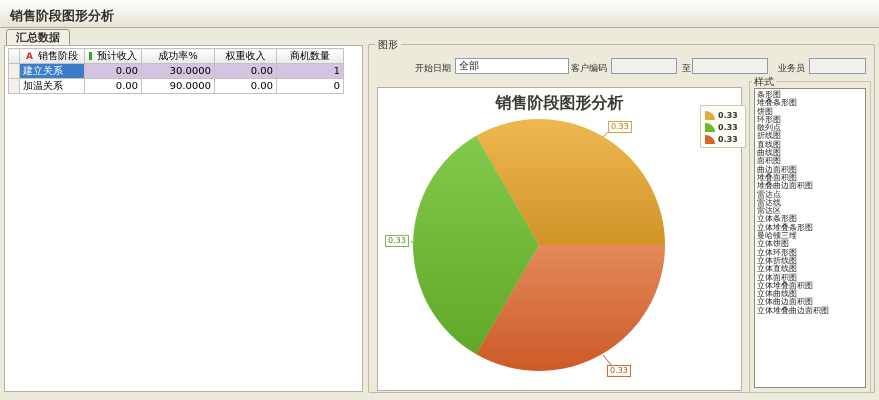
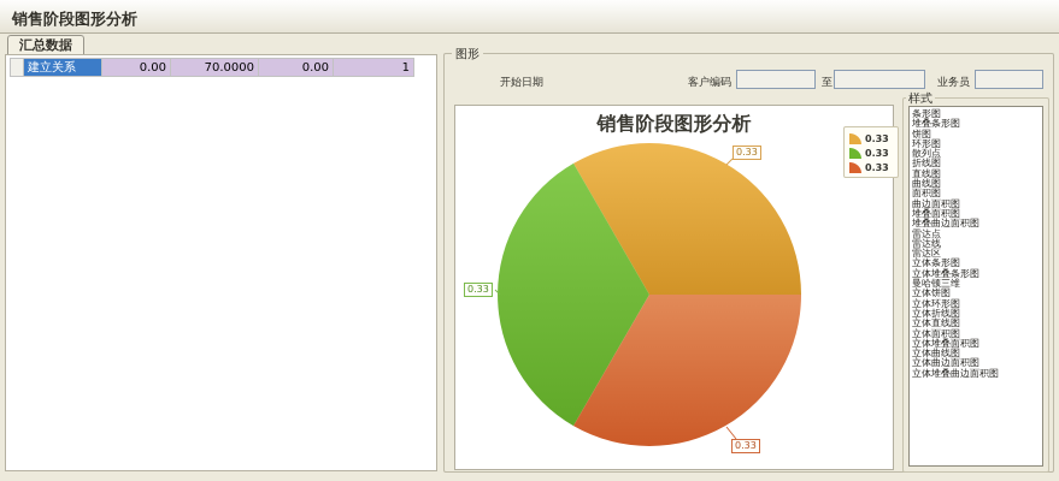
  销售阶段图形分析
  汇总数据
- 	A 销售阶段	预计收入	成功率%	权重收入	商机数量
- 	建立关系	0.00	30.0000	0.00	1
+ 	建立关系	0.00	70.0000	0.00	1
- 	加温关系	0.00	90.0000	0.00	0
  图形
  开始日期
- 全部
  客户编码
  至
  业务员
  销售阶段图形分析
  0.33
  0.33
  0.33
  0.33
  0.33
  0.33
  样式
  条形图
  堆叠条形图
  饼图
  环形图
  散列点
  折线图
  直线图
  曲线图
  面积图
  曲边面积图
  堆叠面积图
  堆叠曲边面积图
  雷达点
  雷达线
  雷达区
  立体条形图
  立体堆叠条形图
  曼哈顿三维
  立体饼图
  立体环形图
  立体折线图
  立体直线图
  立体面积图
  立体堆叠面积图
  立体曲线图
  立体曲边面积图
  立体堆叠曲边面积图
